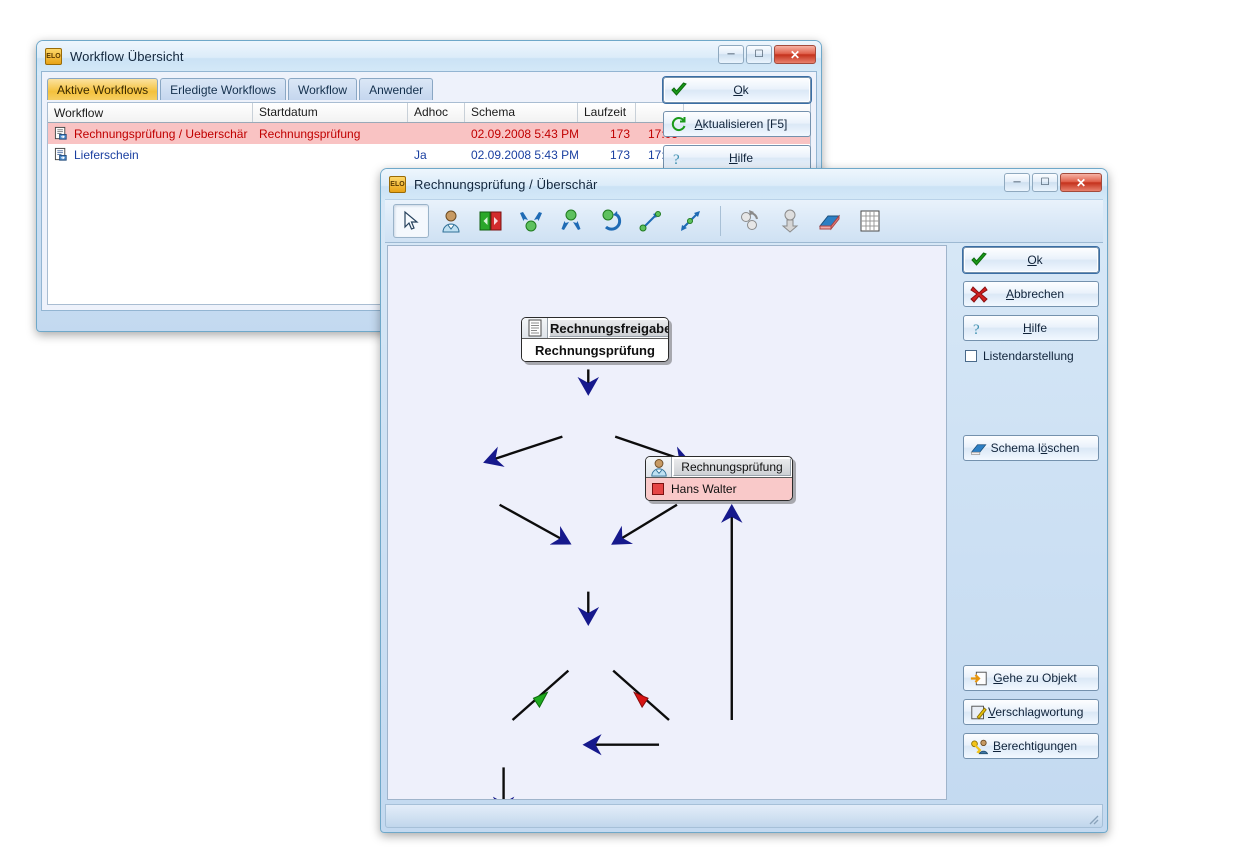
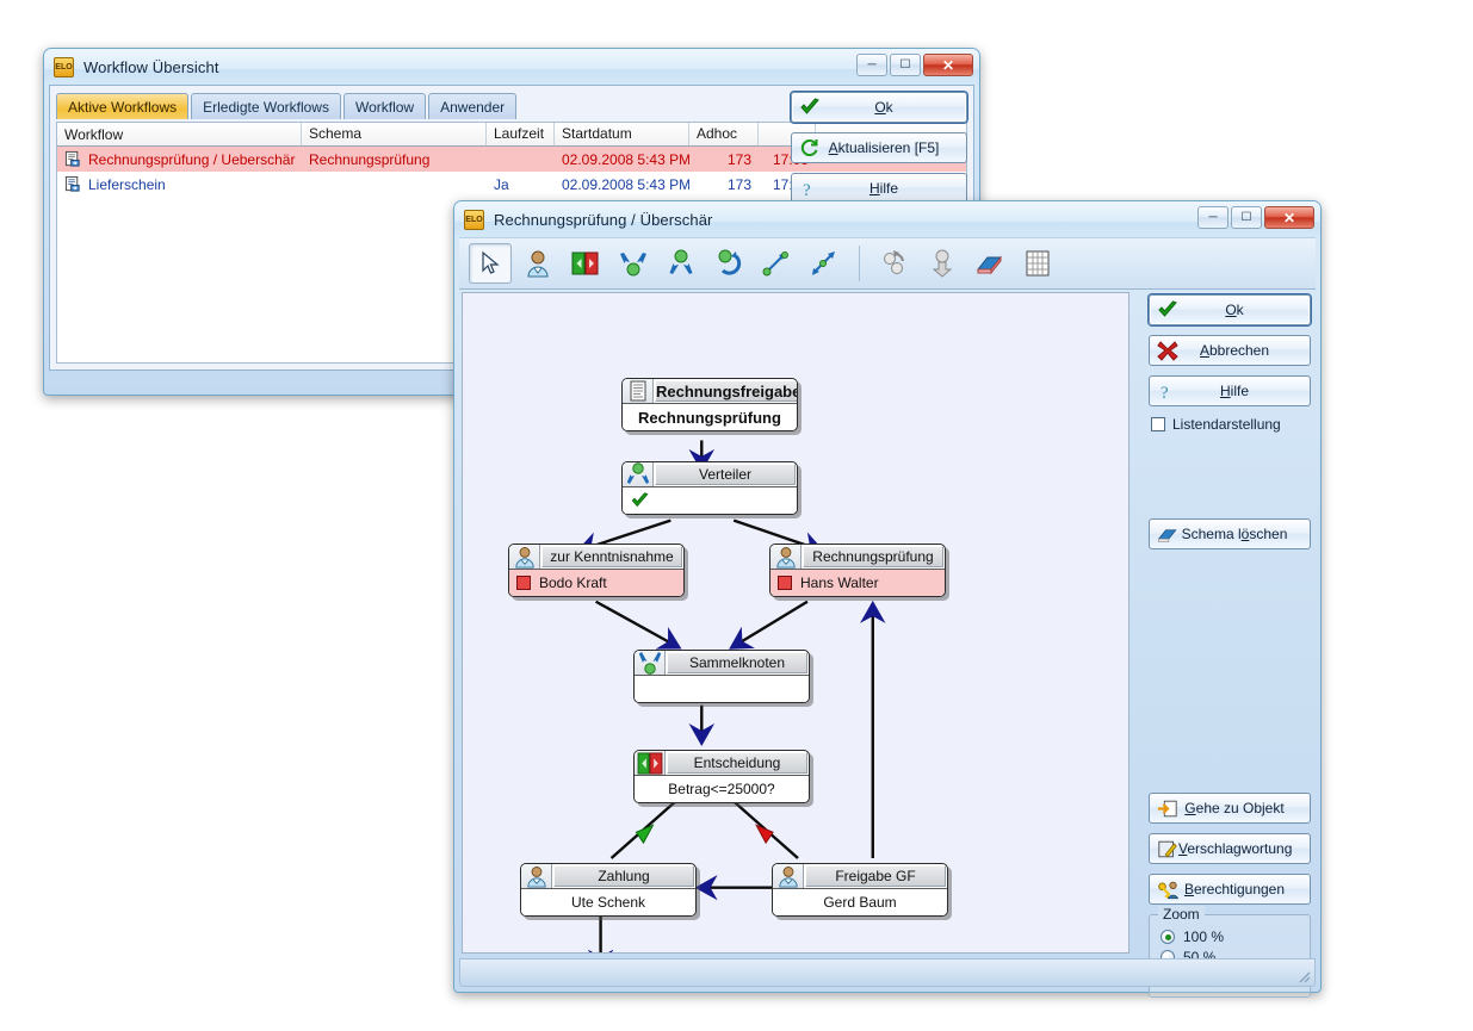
  Workflow Übersicht
  ─
  ☐
  ✕
  Aktive Workflows
  Erledigte Workflows
  Workflow
  Anwender
  Workflow
- Startdatum
+ Schema
- Adhoc
+ Laufzeit
- Schema
+ Startdatum
- Laufzeit
+ Adhoc
  Rechnungsprüfung / Ueberschär
  Rechnungsprüfung
  02.09.2008 5:43 PM
  173
  Lieferschein
  Ja
  02.09.2008 5:43 PM
  173
  Ok
  Aktualisieren [F5]
  ?
  Hilfe
  Rechnungsprüfung / Überschär
  ─
  ☐
  ✕
  Rechnungsfreigabe
  Rechnungsprüfung
+ Verteiler
+ zur Kenntnisnahme
+ Bodo Kraft
  Rechnungsprüfung
  Hans Walter
+ Sammelknoten
+ Entscheidung
+ Betrag<=25000?
+ Zahlung
+ Ute Schenk
+ Freigabe GF
+ Gerd Baum
  Ok
  Abbrechen
  ?
  Hilfe
  Listendarstellung
  Schema löschen
  Gehe zu Objekt
  Verschlagwortung
  Berechtigungen
+ Zoom
+ 100 %
+ 50 %
